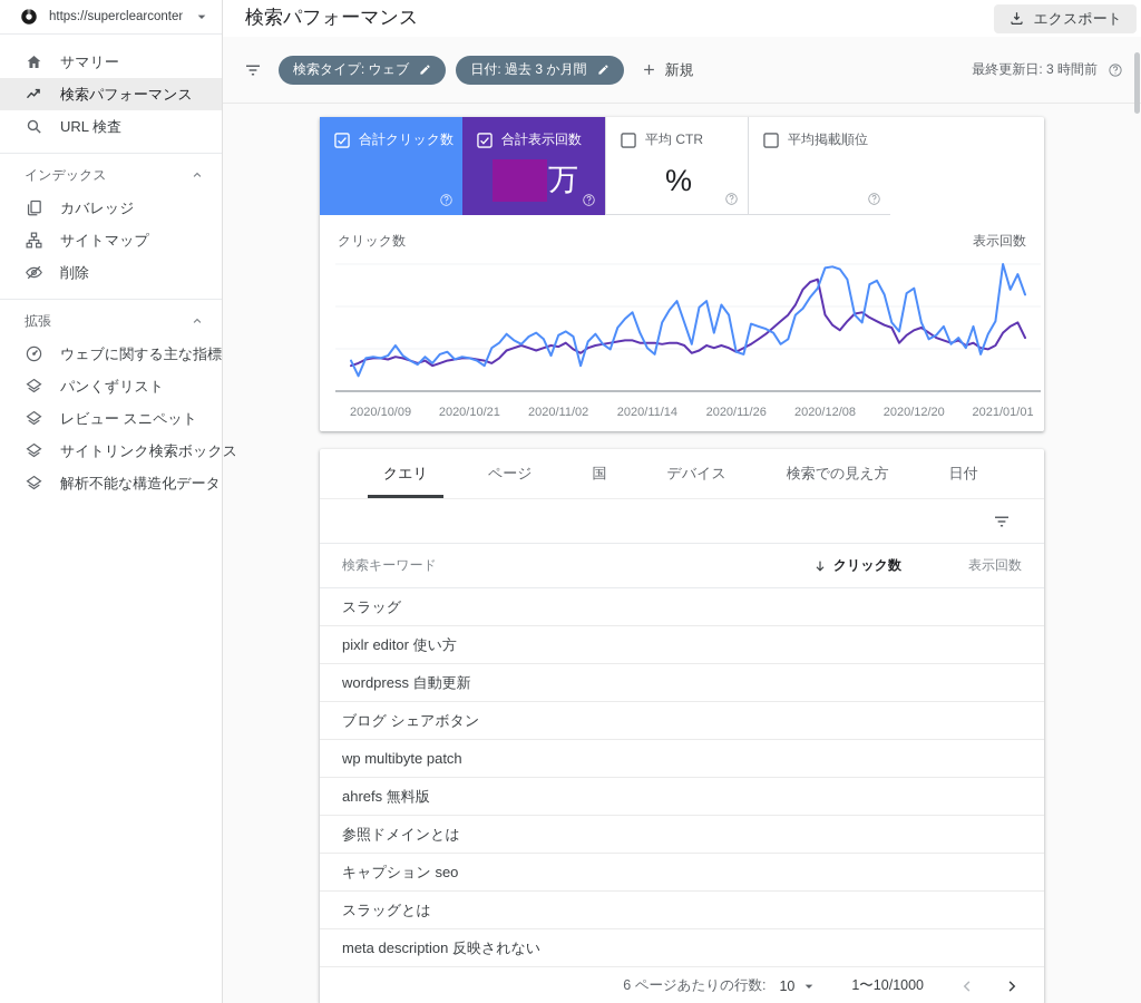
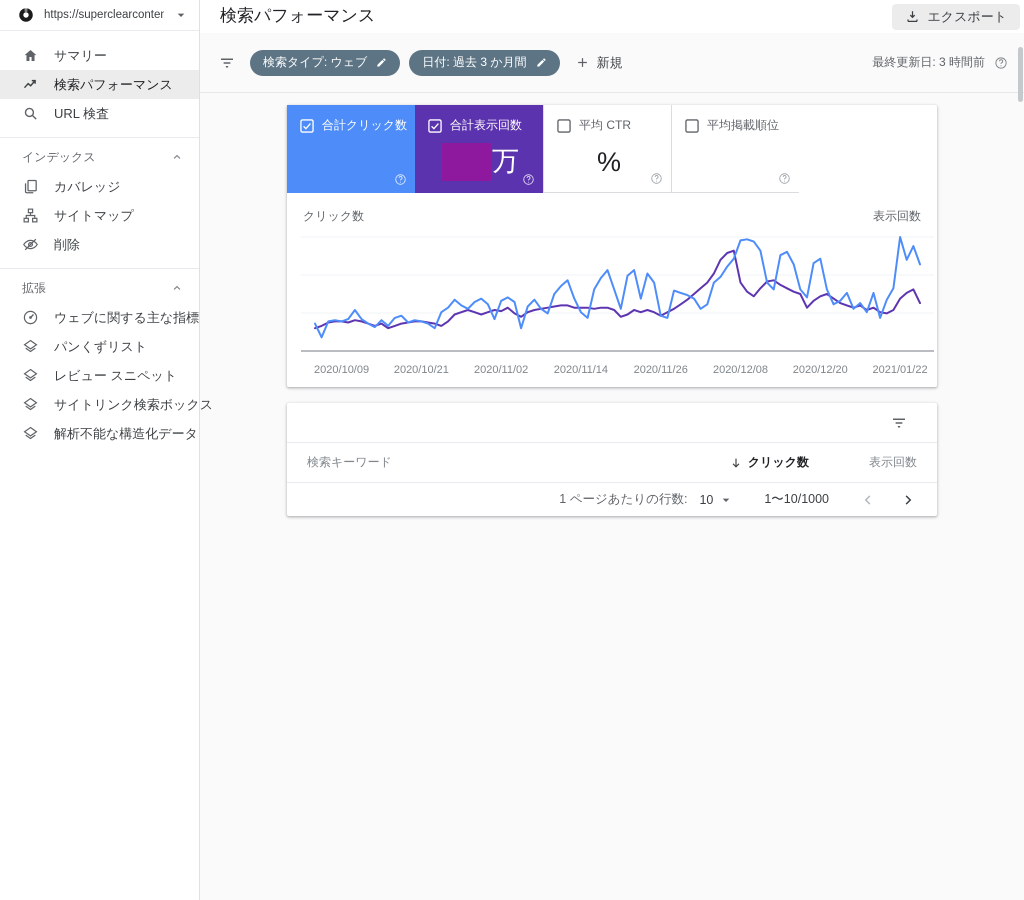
  https://superclearconten
  サマリー
  検索パフォーマンス
  URL 検査
  インデックス
  カバレッジ
  サイトマップ
  削除
  拡張
  ウェブに関する主な指標
  パンくずリスト
  レビュー スニペット
  サイトリンク検索ボックス
  解析不能な構造化データ
  検索パフォーマンス
  エクスポート
  検索タイプ: ウェブ
  日付: 過去 3 か月間
  新規
  最終更新日: 3 時間前
  合計クリック数
  合計表示回数
  万
  平均 CTR
  %
  平均掲載順位
  クリック数
  表示回数
  2020/10/09
  2020/10/21
  2020/11/02
  2020/11/14
  2020/11/26
  2020/12/08
  2020/12/20
- 2021/01/01
+ 2021/01/22
- クエリ
- ページ
- 国
- デバイス
- 検索での見え方
- 日付
  検索キーワード
  クリック数
  表示回数
- スラッグ
- pixlr editor 使い方
- wordpress 自動更新
- ブログ シェアボタン
- wp multibyte patch
- ahrefs 無料版
- 参照ドメインとは
- キャプション seo
- スラッグとは
- meta description 反映されない
- 6 ページあたりの行数:
+ 1 ページあたりの行数:
  10
  1〜10/1000
